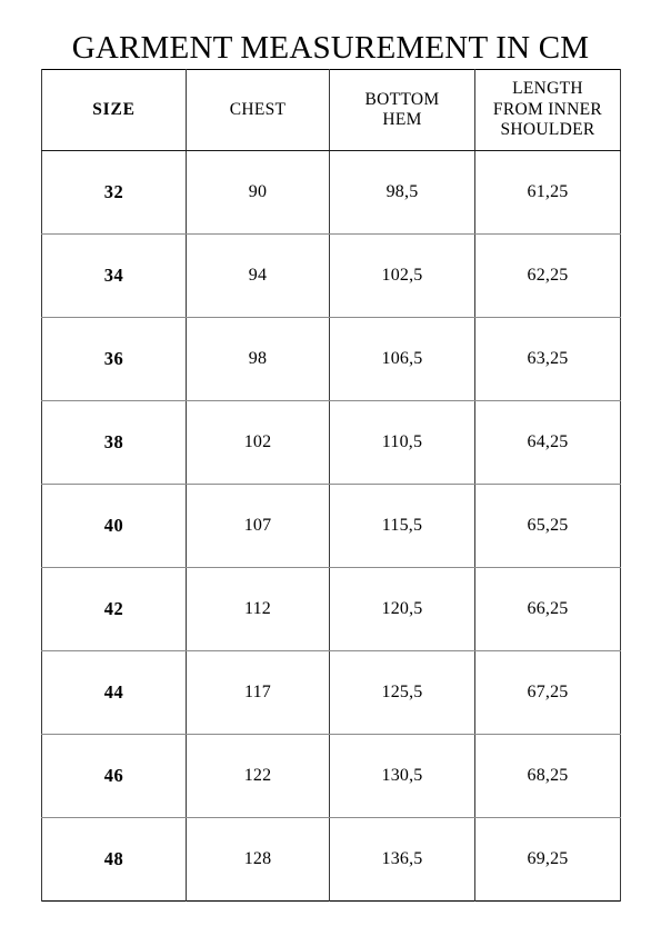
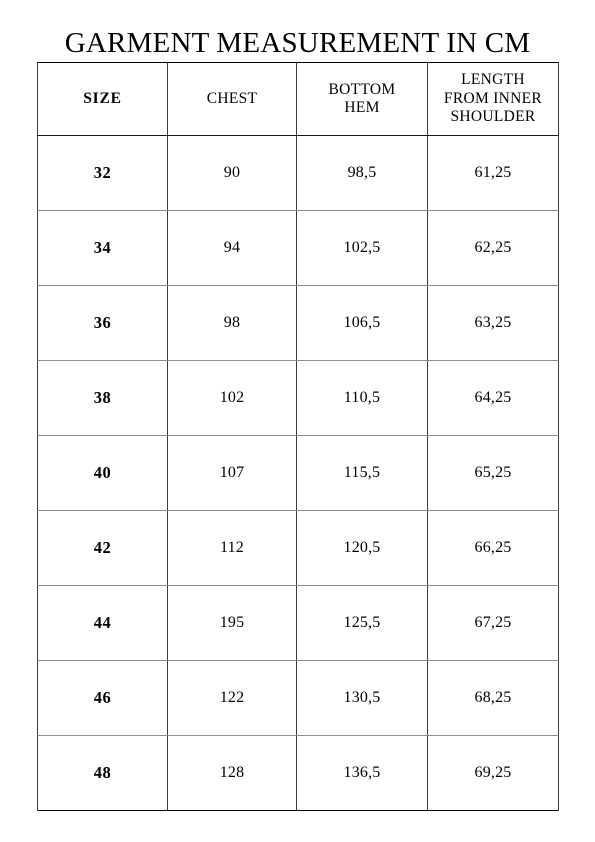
  GARMENT MEASUREMENT IN CM
  SIZE	CHEST	BOTTOM HEM	LENGTH FROM INNER SHOULDER
  32	90	98,5	61,25
  34	94	102,5	62,25
  36	98	106,5	63,25
  38	102	110,5	64,25
  40	107	115,5	65,25
  42	112	120,5	66,25
- 44	117	125,5	67,25
+ 44	195	125,5	67,25
  46	122	130,5	68,25
  48	128	136,5	69,25
